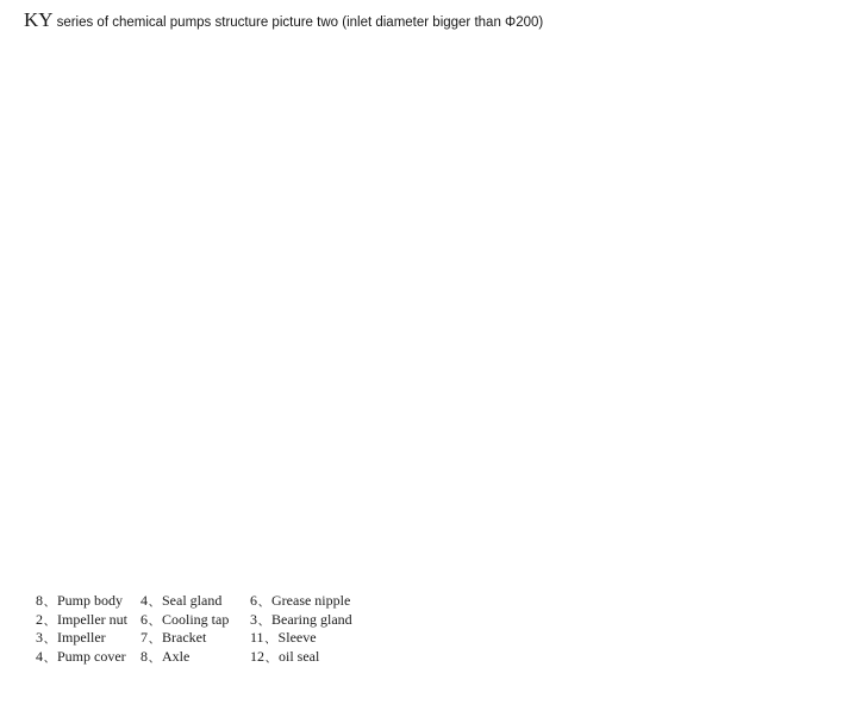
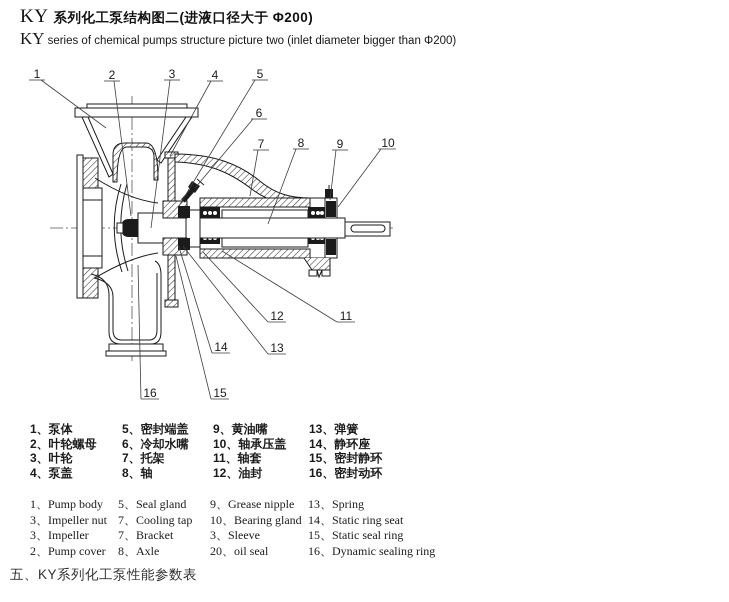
+ KY 系列化工泵结构图二(进液口径大于 Φ200)
  KY series of chemical pumps structure picture two (inlet diameter bigger than Φ200)
+ 1
+ 2
+ 3
+ 4
+ 5
+ 6
+ 7
+ 8
+ 9
+ 10
+ 11
+ 12
+ 13
+ 14
+ 15
+ 16
+ 1、泵体
+ 2、叶轮螺母
+ 3、叶轮
+ 4、泵盖
+ 5、密封端盖
+ 6、冷却水嘴
+ 7、托架
+ 8、轴
+ 9、黄油嘴
+ 10、轴承压盖
+ 11、轴套
+ 12、油封
+ 13、弹簧
+ 14、静环座
+ 15、密封静环
+ 16、密封动环
- 8、Pump body
+ 1、Pump body
- 2、Impeller nut
+ 3、Impeller nut
  3、Impeller
- 4、Pump cover
+ 2、Pump cover
- 4、Seal gland
+ 5、Seal gland
- 6、Cooling tap
+ 7、Cooling tap
  7、Bracket
  8、Axle
- 6、Grease nipple
+ 9、Grease nipple
- 3、Bearing gland
+ 10、Bearing gland
- 11、Sleeve
+ 3、Sleeve
- 12、oil seal
+ 20、oil seal
+ 13、Spring
+ 14、Static ring seat
+ 15、Static seal ring
+ 16、Dynamic sealing ring
+ 五、KY系列化工泵性能参数表
